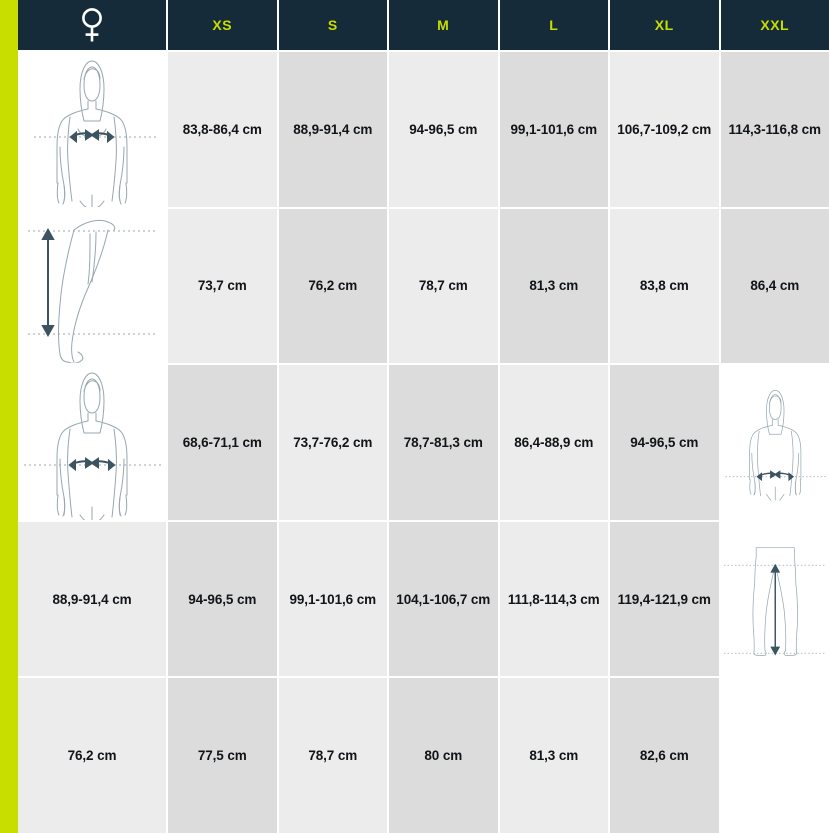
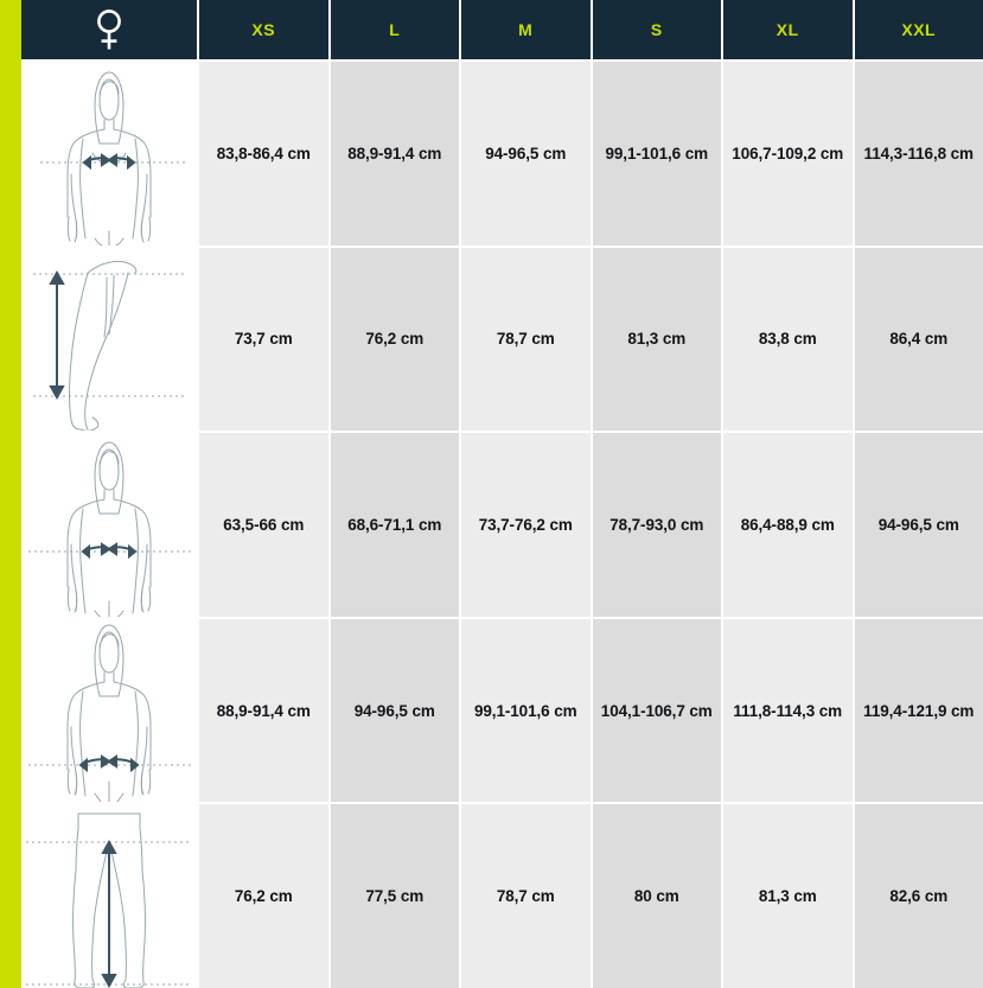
  XS
- S
+ L
  M
- L
+ S
  XL
  XXL
  83,8-86,4 cm
  88,9-91,4 cm
  94-96,5 cm
  99,1-101,6 cm
  106,7-109,2 cm
  114,3-116,8 cm
  73,7 cm
  76,2 cm
  78,7 cm
  81,3 cm
  83,8 cm
  86,4 cm
+ 63,5-66 cm
  68,6-71,1 cm
  73,7-76,2 cm
- 78,7-81,3 cm
+ 78,7-93,0 cm
  86,4-88,9 cm
  94-96,5 cm
  88,9-91,4 cm
  94-96,5 cm
  99,1-101,6 cm
  104,1-106,7 cm
  111,8-114,3 cm
  119,4-121,9 cm
  76,2 cm
  77,5 cm
  78,7 cm
  80 cm
  81,3 cm
  82,6 cm
